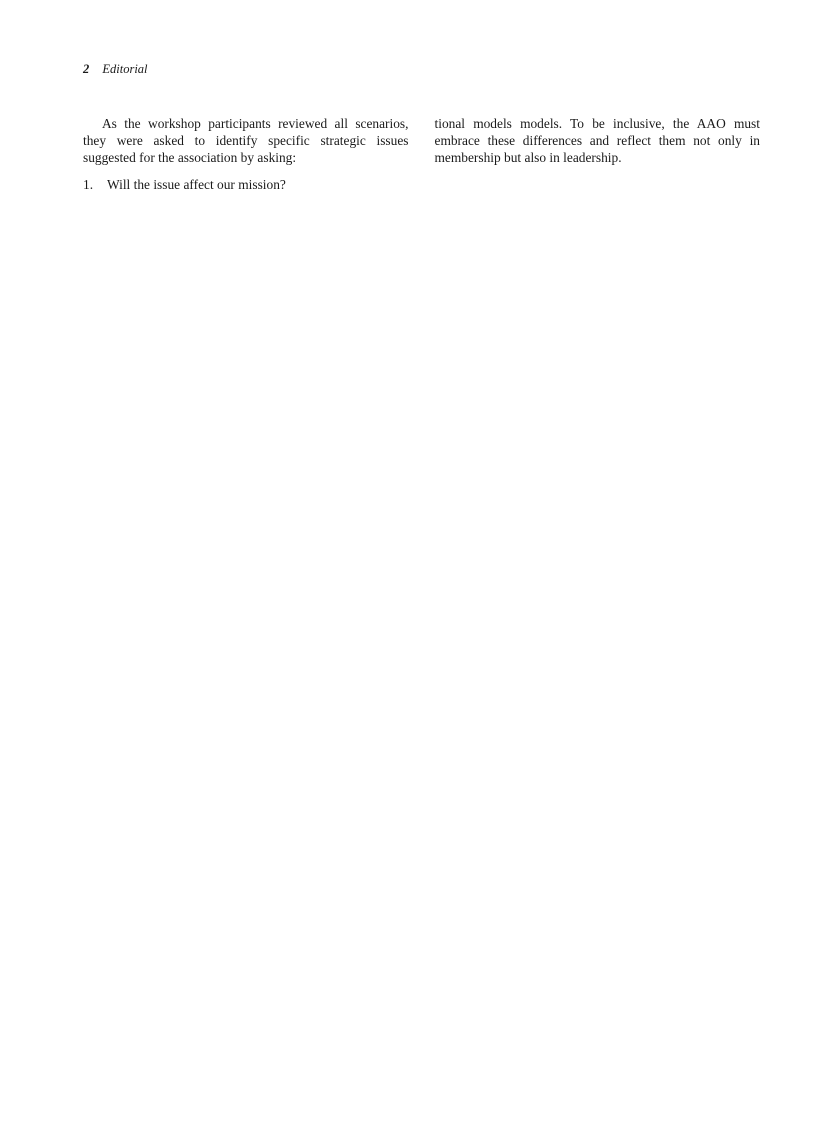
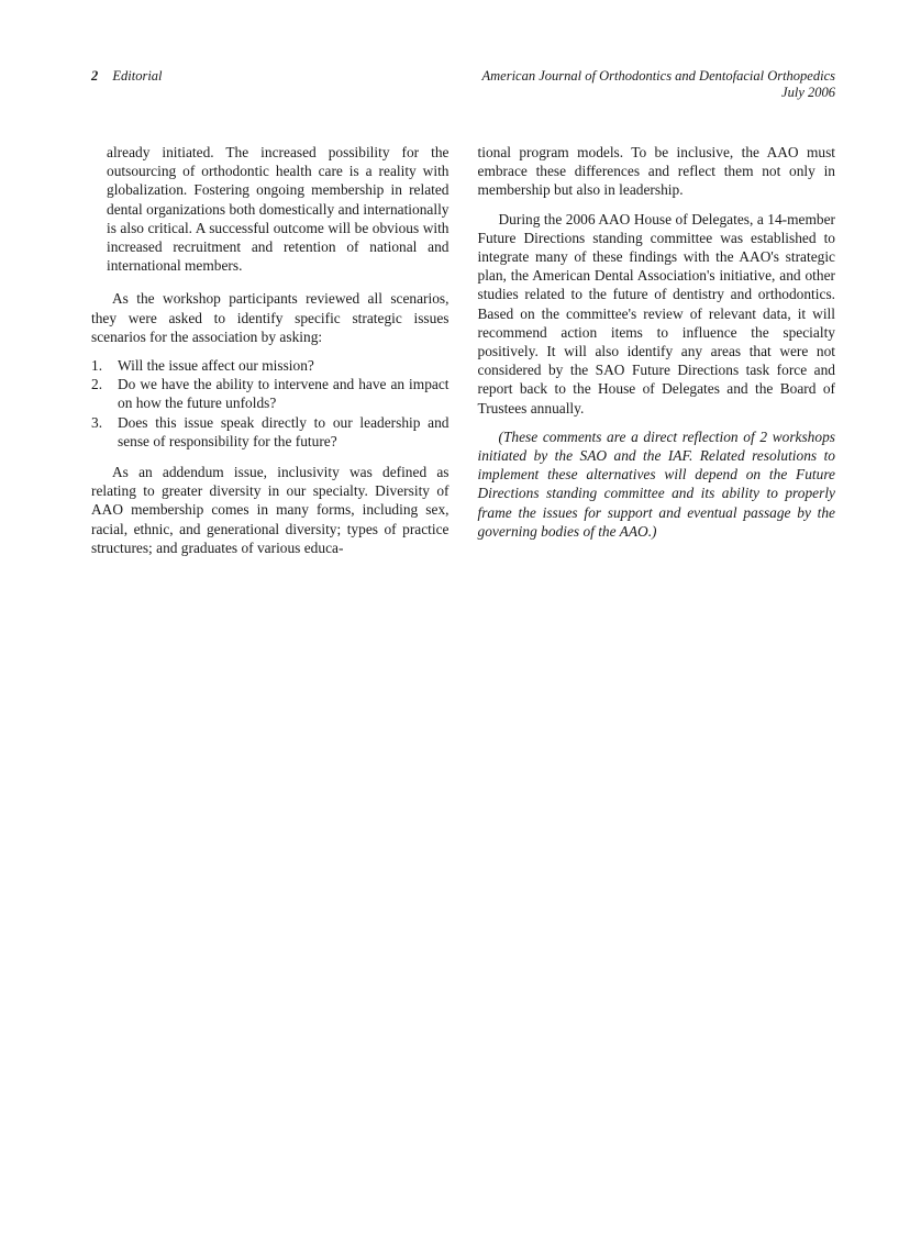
  2 Editorial
+ American Journal of Orthodontics and Dentofacial Orthopedics
+ July 2006
+ already initiated. The increased possibility for the outsourcing of orthodontic health care is a reality with globalization. Fostering ongoing membership in related dental organizations both domestically and internationally is also critical. A successful outcome will be obvious with increased recruitment and retention of national and international members.
- As the workshop participants reviewed all scenarios, they were asked to identify specific strategic issues suggested for the association by asking:
+ As the workshop participants reviewed all scenarios, they were asked to identify specific strategic issues scenarios for the association by asking:
  1.
  Will the issue affect our mission?
+ 2.
+ Do we have the ability to intervene and have an impact on how the future unfolds?
+ 3.
+ Does this issue speak directly to our leadership and sense of responsibility for the future?
+ As an addendum issue, inclusivity was defined as relating to greater diversity in our specialty. Diversity of AAO membership comes in many forms, including sex, racial, ethnic, and generational diversity; types of practice structures; and graduates of various educa-
- tional models models. To be inclusive, the AAO must embrace these differences and reflect them not only in membership but also in leadership.
+ tional program models. To be inclusive, the AAO must embrace these differences and reflect them not only in membership but also in leadership.
+ During the 2006 AAO House of Delegates, a 14-member Future Directions standing committee was established to integrate many of these findings with the AAO's strategic plan, the American Dental Association's initiative, and other studies related to the future of dentistry and orthodontics. Based on the committee's review of relevant data, it will recommend action items to influence the specialty positively. It will also identify any areas that were not considered by the SAO Future Directions task force and report back to the House of Delegates and the Board of Trustees annually.
+ (These comments are a direct reflection of 2 workshops initiated by the SAO and the IAF. Related resolutions to implement these alternatives will depend on the Future Directions standing committee and its ability to properly frame the issues for support and eventual passage by the governing bodies of the AAO.)
